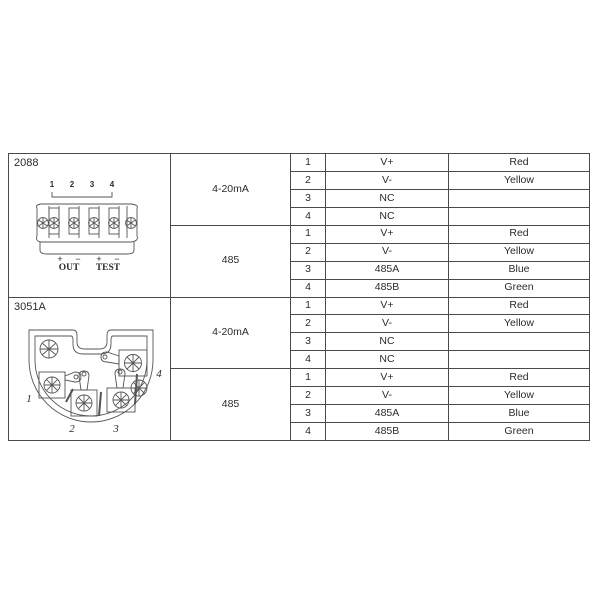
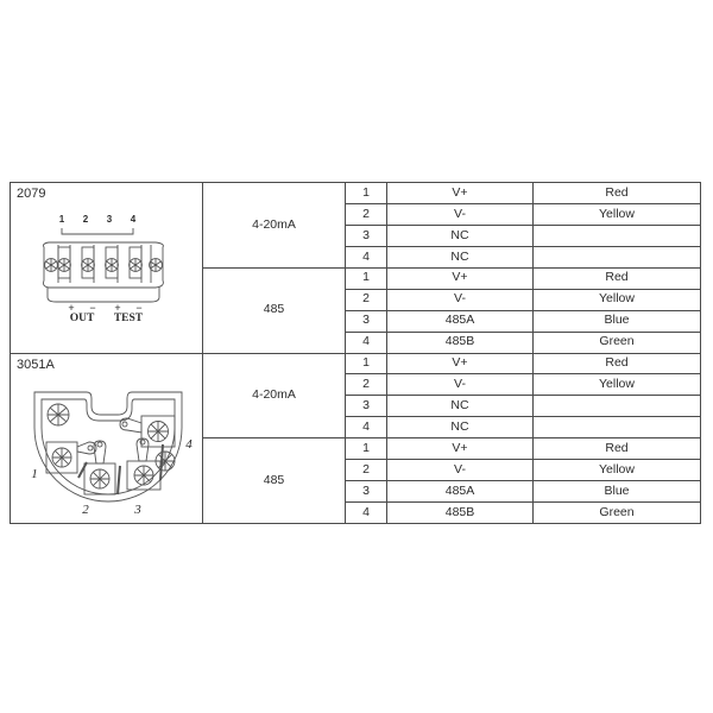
- 2088 1 2 3 4 + − + − OUT TEST	4-20mA	1	V+	Red
+ 2079 1 2 3 4 + − + − OUT TEST	4-20mA	1	V+	Red
  2	V-	Yellow
  3	NC
  4	NC
  485	1	V+	Red
  2	V-	Yellow
  3	485A	Blue
  4	485B	Green
  3051A 1 2 3 4	4-20mA	1	V+	Red
  2	V-	Yellow
  3	NC
  4	NC
  485	1	V+	Red
  2	V-	Yellow
  3	485A	Blue
  4	485B	Green
